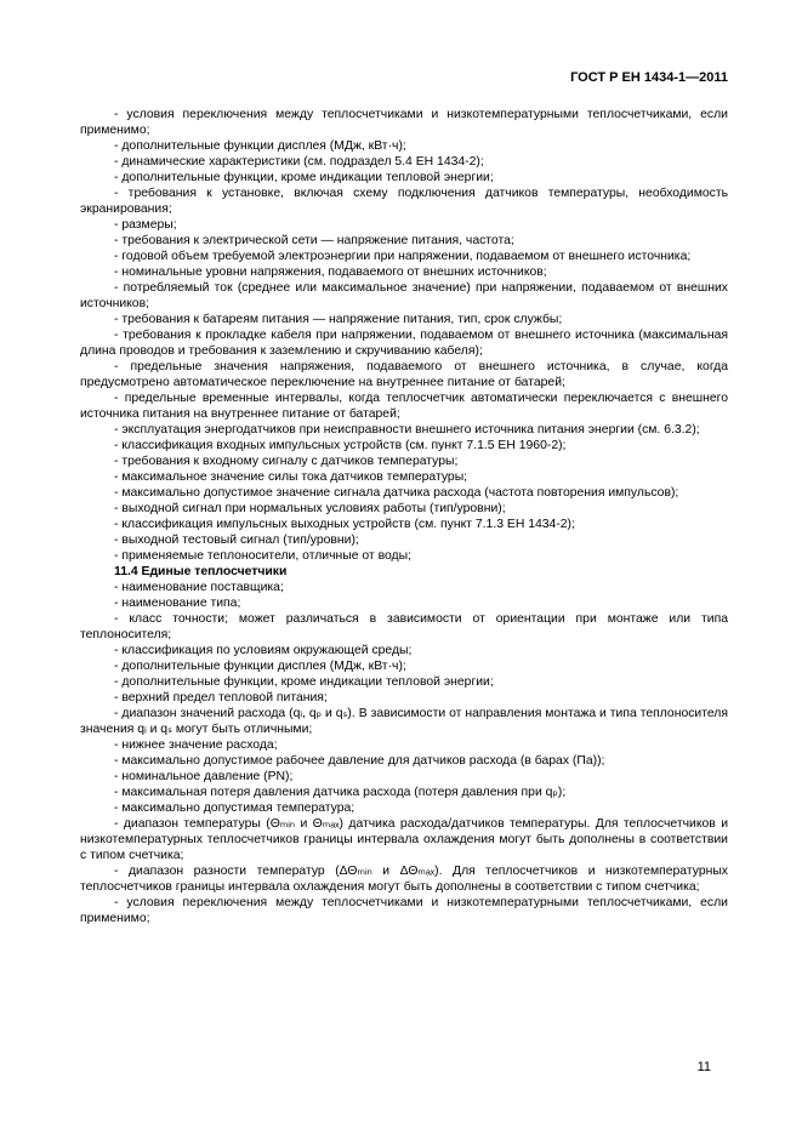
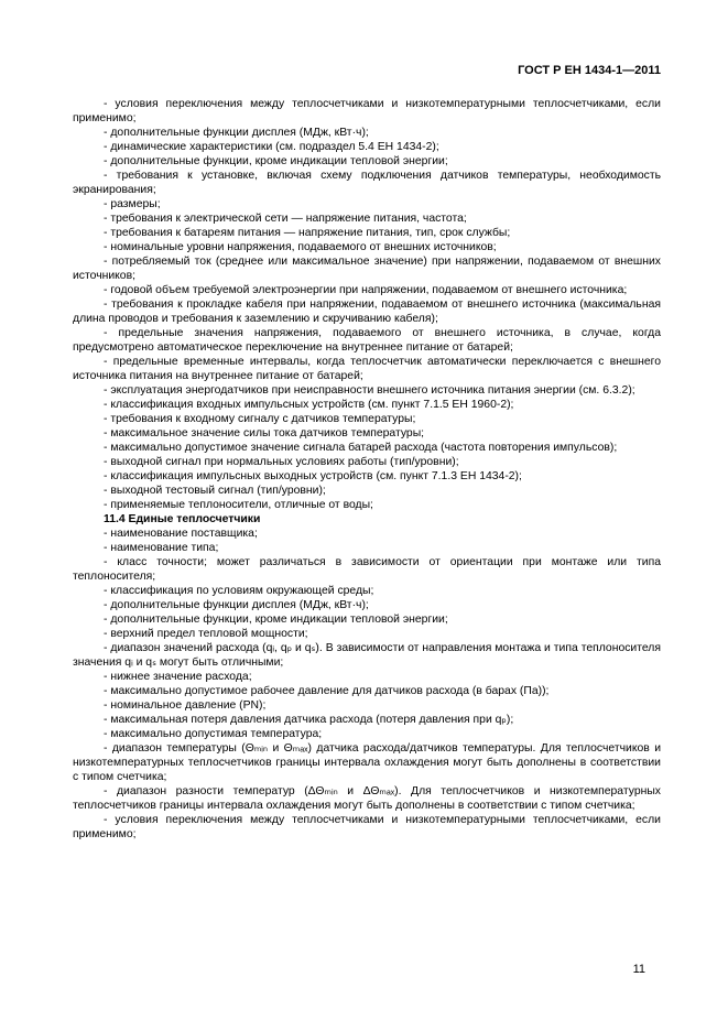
  ГОСТ Р ЕН 1434-1—2011
  - условия переключения между теплосчетчиками и низкотемпературными теплосчетчиками, если применимо;
  - дополнительные функции дисплея (МДж, кВт·ч);
  - динамические характеристики (см. подраздел 5.4 ЕН 1434-2);
  - дополнительные функции, кроме индикации тепловой энергии;
  - требования к установке, включая схему подключения датчиков температуры, необходимость экранирования;
  - размеры;
  - требования к электрической сети — напряжение питания, частота;
- - годовой объем требуемой электроэнергии при напряжении, подаваемом от внешнего источника;
+ - требования к батареям питания — напряжение питания, тип, срок службы;
  - номинальные уровни напряжения, подаваемого от внешних источников;
  - потребляемый ток (среднее или максимальное значение) при напряжении, подаваемом от внешних источников;
- - требования к батареям питания — напряжение питания, тип, срок службы;
+ - годовой объем требуемой электроэнергии при напряжении, подаваемом от внешнего источника;
  - требования к прокладке кабеля при напряжении, подаваемом от внешнего источника (максимальная длина проводов и требования к заземлению и скручиванию кабеля);
  - предельные значения напряжения, подаваемого от внешнего источника, в случае, когда предусмотрено автоматическое переключение на внутреннее питание от батарей;
  - предельные временные интервалы, когда теплосчетчик автоматически переключается с внешнего источника питания на внутреннее питание от батарей;
  - эксплуатация энергодатчиков при неисправности внешнего источника питания энергии (см. 6.3.2);
  - классификация входных импульсных устройств (см. пункт 7.1.5 ЕН 1960-2);
  - требования к входному сигналу с датчиков температуры;
  - максимальное значение силы тока датчиков температуры;
- - максимально допустимое значение сигнала датчика расхода (частота повторения импульсов);
+ - максимально допустимое значение сигнала батарей расхода (частота повторения импульсов);
  - выходной сигнал при нормальных условиях работы (тип/уровни);
  - классификация импульсных выходных устройств (см. пункт 7.1.3 ЕН 1434-2);
  - выходной тестовый сигнал (тип/уровни);
  - применяемые теплоносители, отличные от воды;
  11.4 Единые теплосчетчики
  - наименование поставщика;
  - наименование типа;
  - класс точности; может различаться в зависимости от ориентации при монтаже или типа теплоносителя;
  - классификация по условиям окружающей среды;
  - дополнительные функции дисплея (МДж, кВт·ч);
  - дополнительные функции, кроме индикации тепловой энергии;
- - верхний предел тепловой питания;
+ - верхний предел тепловой мощности;
  - диапазон значений расхода (qᵢ, qₚ и qₛ). В зависимости от направления монтажа и типа теплоносителя значения qᵢ и qₛ могут быть отличными;
  - нижнее значение расхода;
  - максимально допустимое рабочее давление для датчиков расхода (в барах (Па));
  - номинальное давление (PN);
  - максимальная потеря давления датчика расхода (потеря давления при qₚ);
  - максимально допустимая температура;
  - диапазон температуры (Θₘᵢₙ и Θₘₐₓ) датчика расхода/датчиков температуры. Для теплосчетчиков и низкотемпературных теплосчетчиков границы интервала охлаждения могут быть дополнены в соответствии с типом счетчика;
  - диапазон разности температур (ΔΘₘᵢₙ и ΔΘₘₐₓ). Для теплосчетчиков и низкотемпературных теплосчетчиков границы интервала охлаждения могут быть дополнены в соответствии с типом счетчика;
  - условия переключения между теплосчетчиками и низкотемпературными теплосчетчиками, если применимо;
  11
